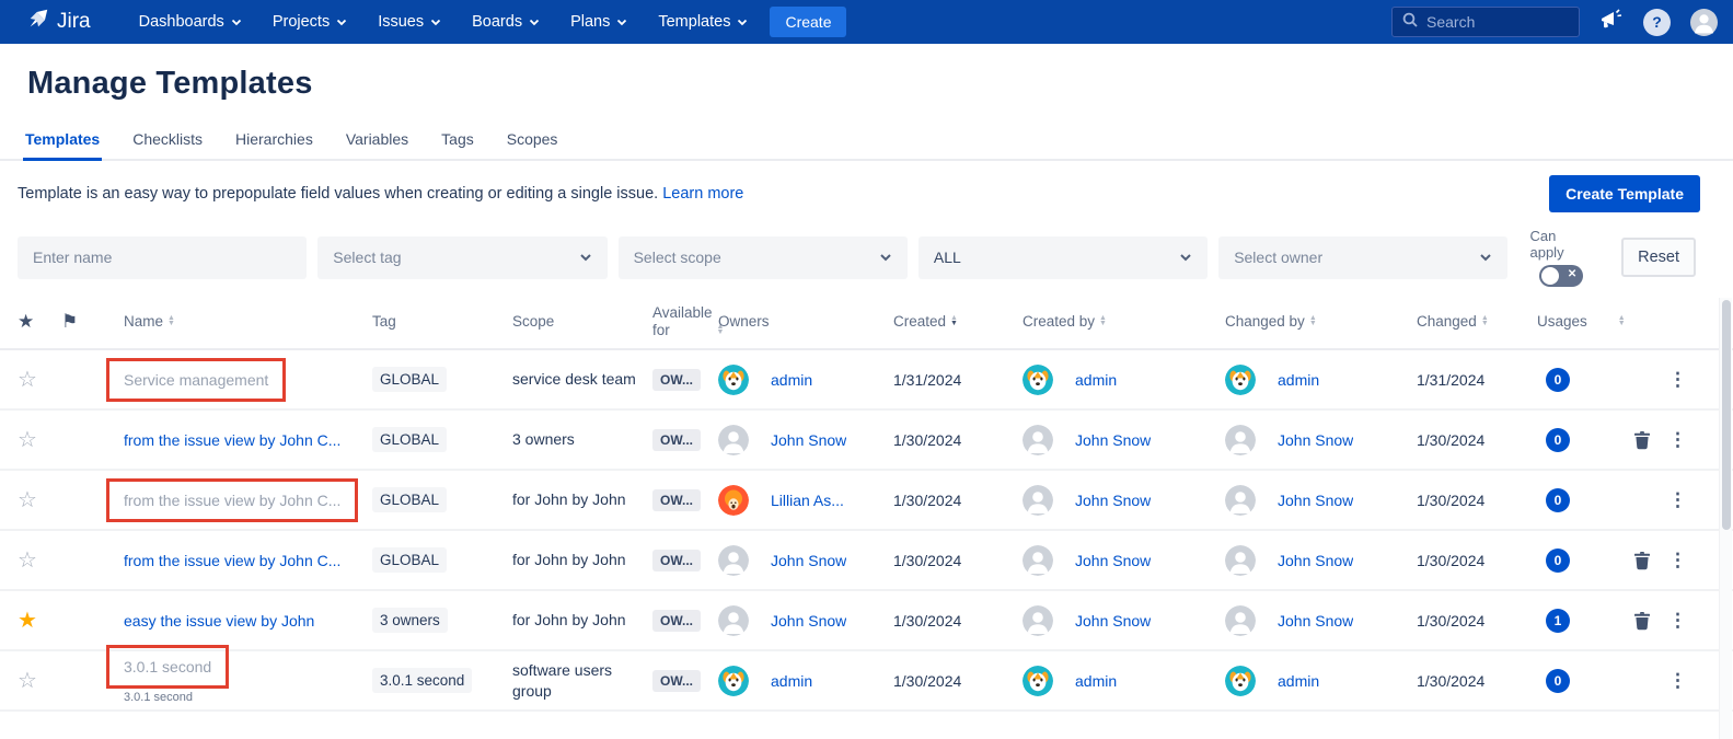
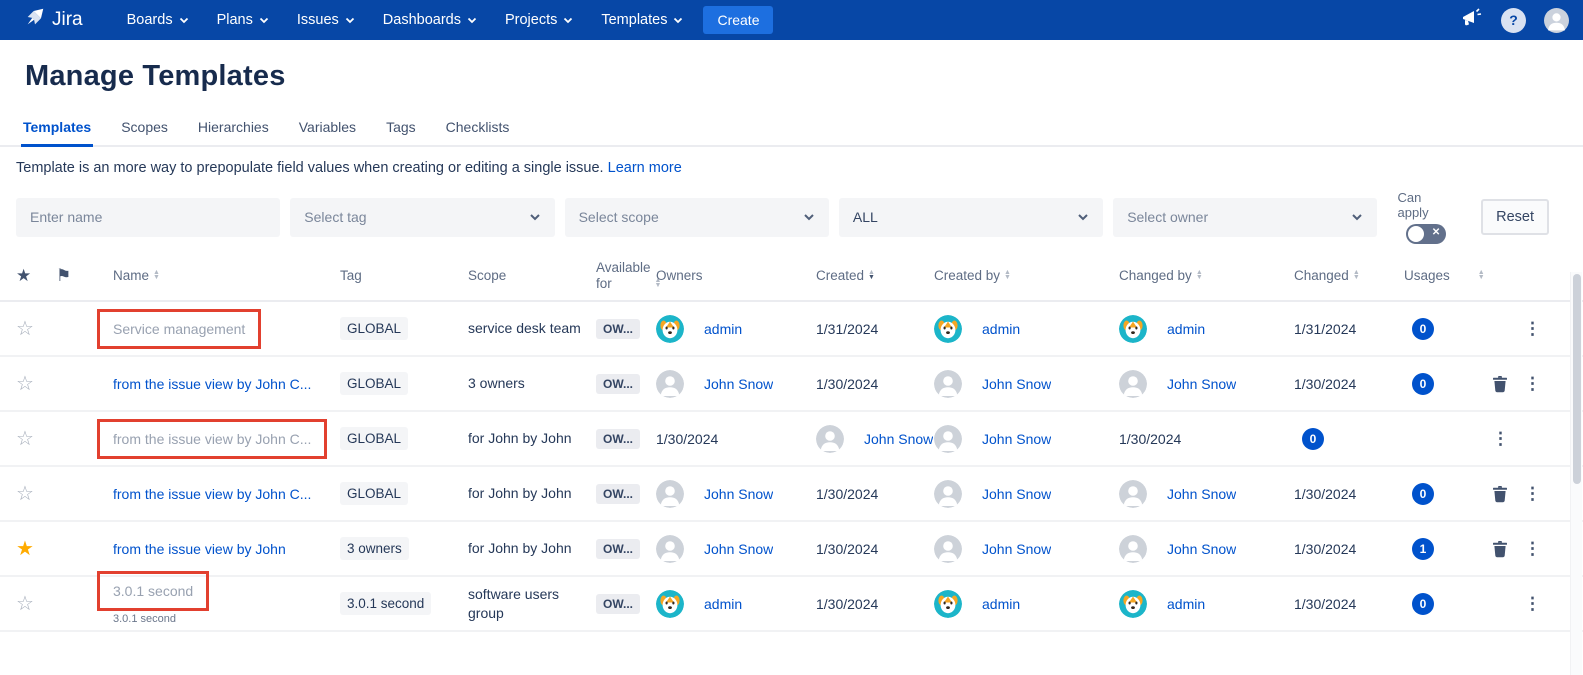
  Jira
- Dashboards
+ Boards
- Projects
+ Plans
  Issues
- Boards
+ Dashboards
- Plans
+ Projects
  Templates
  Create
- Search
  ?
  Manage Templates
  Templates
- Checklists
+ Scopes
  Hierarchies
  Variables
  Tags
- Scopes
+ Checklists
- Template is an easy way to prepopulate field values when creating or editing a single issue. Learn more
+ Template is an more way to prepopulate field values when creating or editing a single issue. Learn more
- Create Template
  Enter name
  Select tag
  Select scope
  ALL
  Select owner
  Can apply
  ✕
  Reset
  ★
  ⚑
  Name
  Tag
  Scope
  Available for
  Owners
  Created
  Created by
  Changed by
  Changed
  Usages
  ☆
  Service management
  GLOBAL
  service desk team
  OW...
  admin
  1/31/2024
  admin
  admin
  1/31/2024
  0
  ⋮
  ☆
  from the issue view by John C...
  GLOBAL
  3 owners
  OW...
  John Snow
  1/30/2024
  John Snow
  John Snow
  1/30/2024
  0
  ⋮
  ☆
  from the issue view by John C...
  GLOBAL
  for John by John
  OW...
- Lillian As...
  1/30/2024
  John Snow
  John Snow
  1/30/2024
  0
  ⋮
  ☆
  from the issue view by John C...
  GLOBAL
  for John by John
  OW...
  John Snow
  1/30/2024
  John Snow
  John Snow
  1/30/2024
  0
  ⋮
  ★
- easy the issue view by John
+ from the issue view by John
  3 owners
  for John by John
  OW...
  John Snow
  1/30/2024
  John Snow
  John Snow
  1/30/2024
  1
  ⋮
  ☆
  3.0.1 second
  3.0.1 second
  3.0.1 second
  software users group
  OW...
  admin
  1/30/2024
  admin
  admin
  1/30/2024
  0
  ⋮
